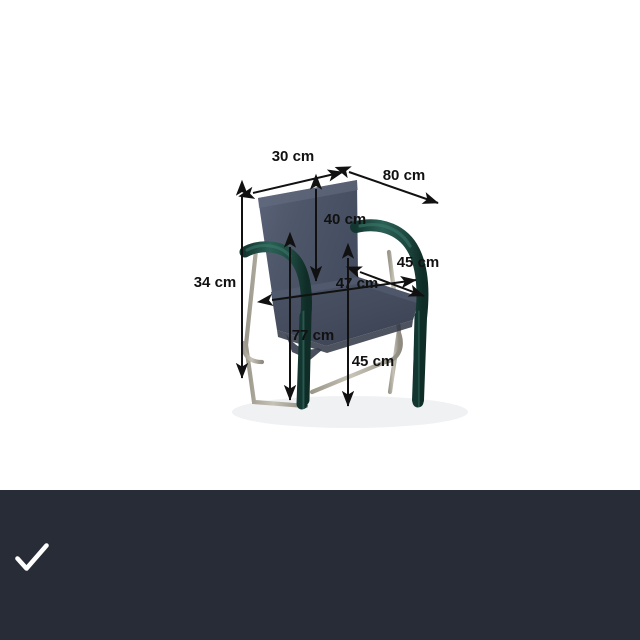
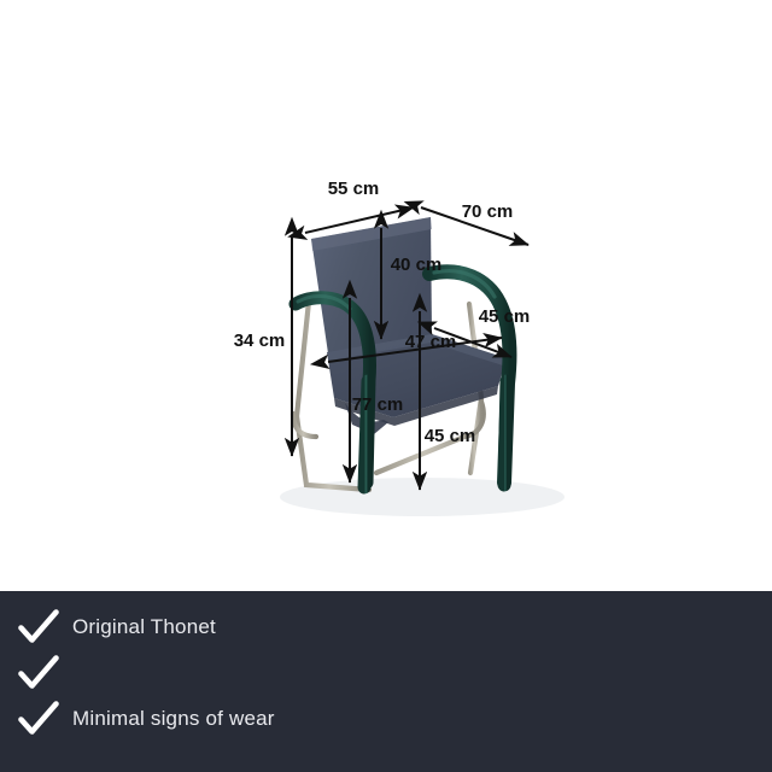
- 30 cm
+ 55 cm
- 80 cm
+ 70 cm
  40 cm
  45 cm
  4 cm
  34 cm
  77 cm
  45 cm
+ Original Thonet
+ Minimal signs of wear
